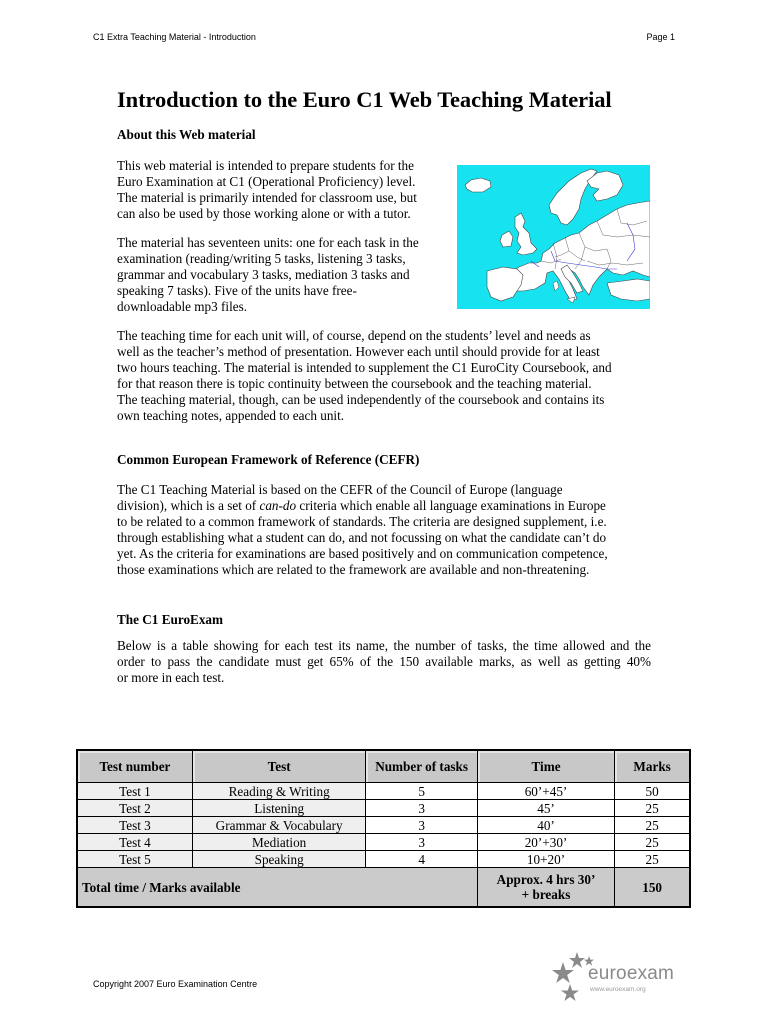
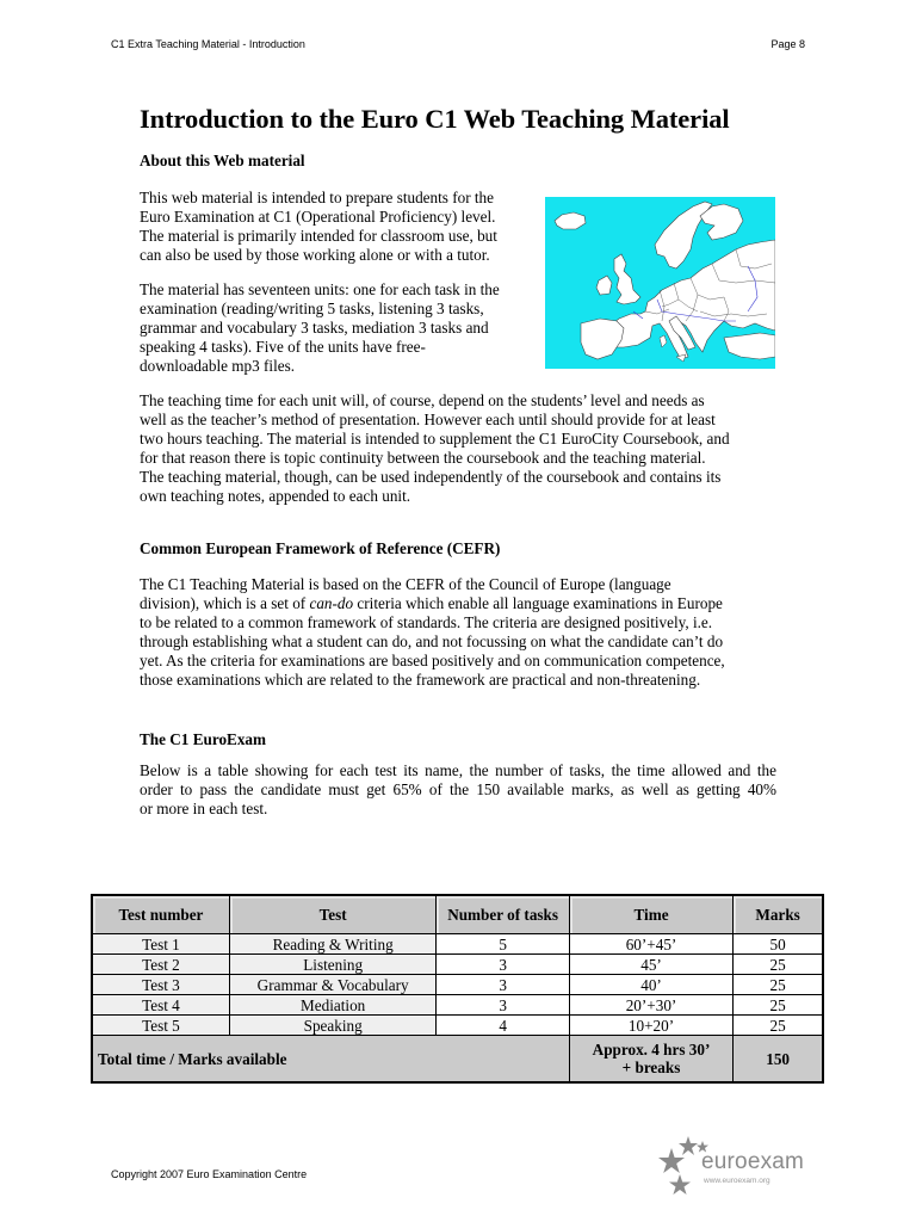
  C1 Extra Teaching Material - Introduction
- Page 1
+ Page 8
  Introduction to the Euro C1 Web Teaching Material
  About this Web material
  This web material is intended to prepare students for the
  Euro Examination at C1 (Operational Proficiency) level.
  The material is primarily intended for classroom use, but
  can also be used by those working alone or with a tutor.
  The material has seventeen units: one for each task in the
  examination (reading/writing 5 tasks, listening 3 tasks,
  grammar and vocabulary 3 tasks, mediation 3 tasks and
- speaking 7 tasks). Five of the units have free-
+ speaking 4 tasks). Five of the units have free-
  downloadable mp3 files.
  The teaching time for each unit will, of course, depend on the students’ level and needs as
  well as the teacher’s method of presentation. However each until should provide for at least
  two hours teaching. The material is intended to supplement the C1 EuroCity Coursebook, and
  for that reason there is topic continuity between the coursebook and the teaching material.
  The teaching material, though, can be used independently of the coursebook and contains its
  own teaching notes, appended to each unit.
  Common European Framework of Reference (CEFR)
  The C1 Teaching Material is based on the CEFR of the Council of Europe (language
  division), which is a set of can-do criteria which enable all language examinations in Europe
- to be related to a common framework of standards. The criteria are designed supplement, i.e.
+ to be related to a common framework of standards. The criteria are designed positively, i.e.
  through establishing what a student can do, and not focussing on what the candidate can’t do
  yet. As the criteria for examinations are based positively and on communication competence,
- those examinations which are related to the framework are available and non-threatening.
+ those examinations which are related to the framework are practical and non-threatening.
  The C1 EuroExam
  Below is a table showing for each test its name, the number of tasks, the time allowed and the
  order to pass the candidate must get 65% of the 150 available marks, as well as getting 40%
  or more in each test.
  Test number	Test	Number of tasks	Time	Marks
  Test 1	Reading & Writing	5	60’+45’	50
  Test 2	Listening	3	45’	25
  Test 3	Grammar & Vocabulary	3	40’	25
  Test 4	Mediation	3	20’+30’	25
  Test 5	Speaking	4	10+20’	25
  Total time / Marks available	Approx. 4 hrs 30’ + breaks	150
  Copyright 2007 Euro Examination Centre
  euroexam
